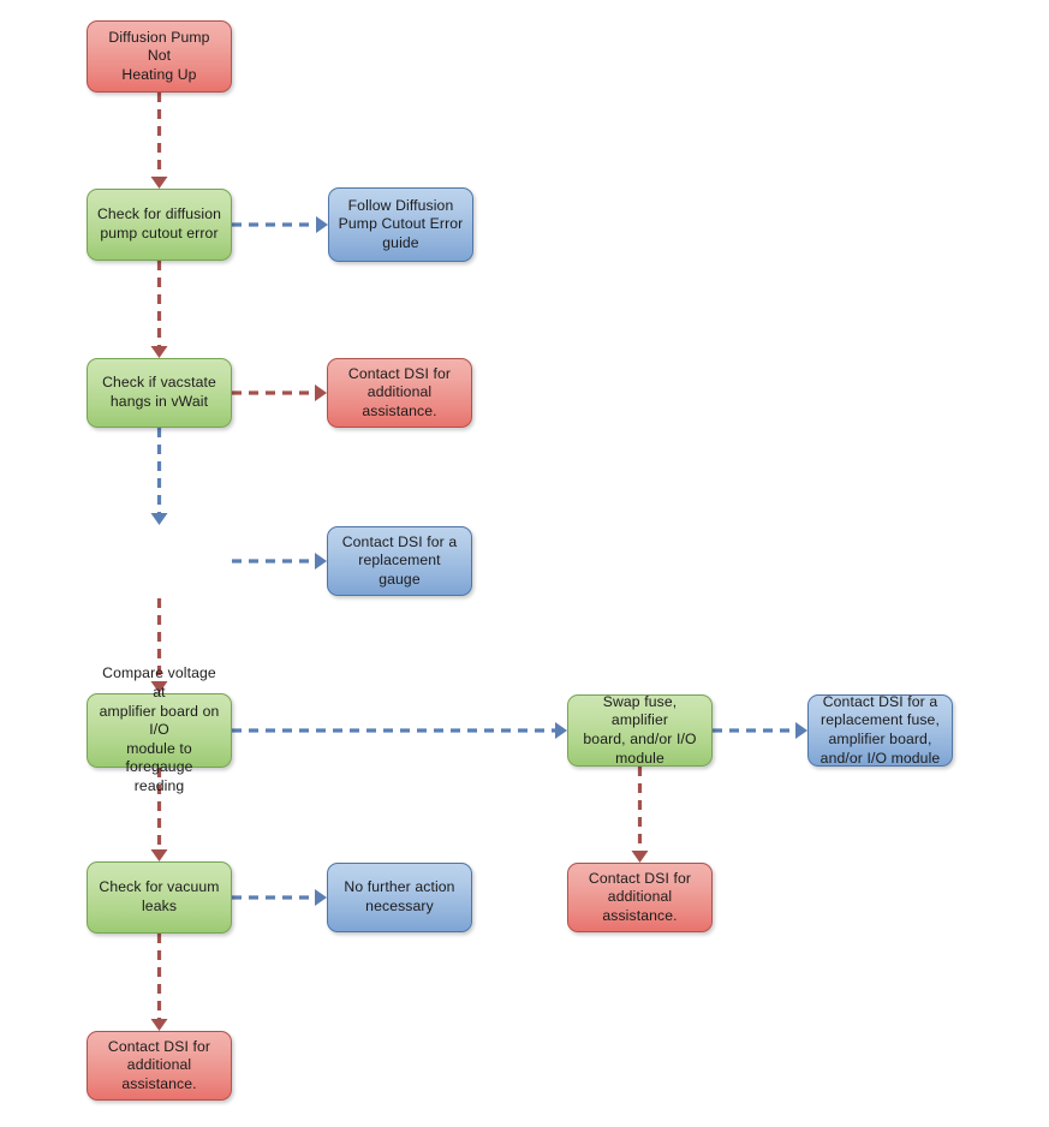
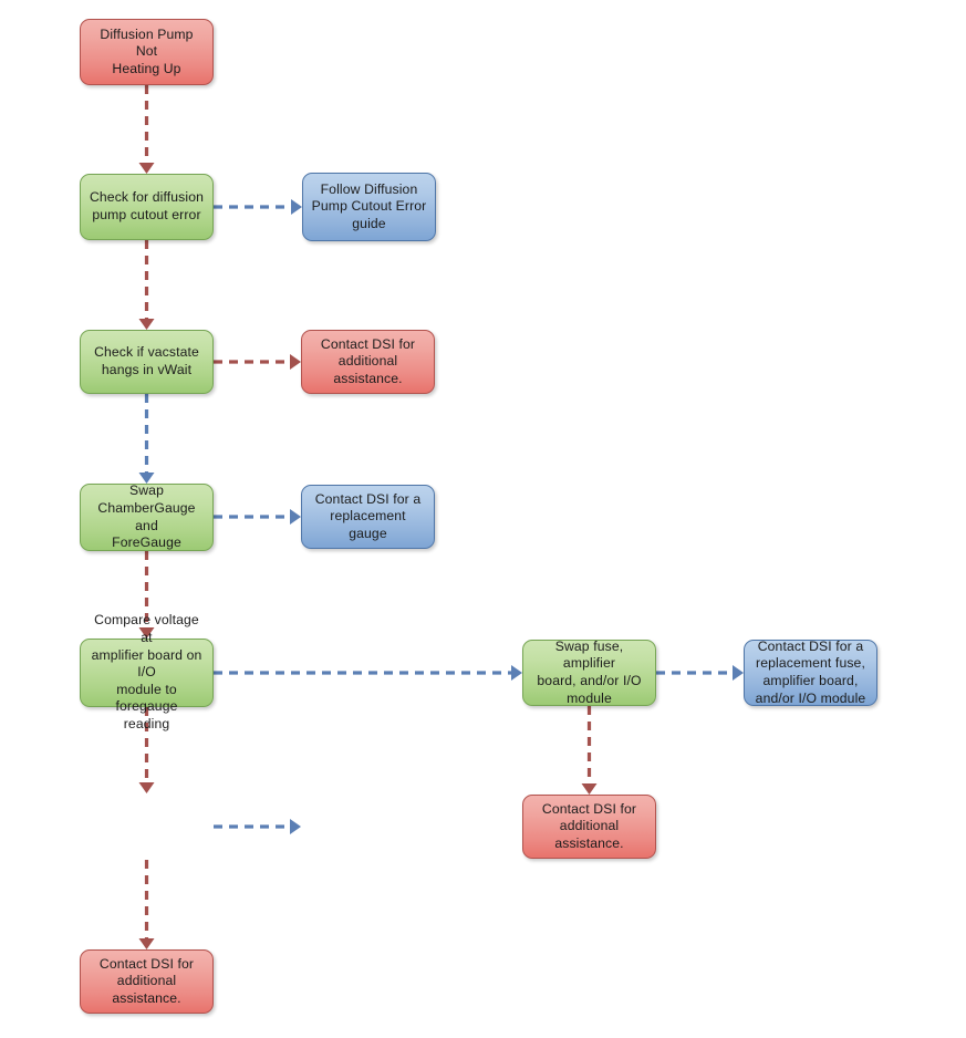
  Diffusion Pump Not
  Heating Up
  Check for diffusion
  pump cutout error
  Follow Diffusion
  Pump Cutout Error
  guide
  Check if vacstate
  hangs in vWait
  Contact DSI for
  additional assistance.
+ Swap
+ ChamberGauge and
+ ForeGauge
  Contact DSI for a
  replacement gauge
  Compare voltage at
  amplifier board on I/O
  module to foregauge
  reading
  Swap fuse, amplifier
  board, and/or I/O
  module
  Contact DSI for a
  replacement fuse,
  amplifier board,
  and/or I/O module
- Check for vacuum
- leaks
- No further action
- necessary
  Contact DSI for
  additional assistance.
  Contact DSI for
  additional assistance.
